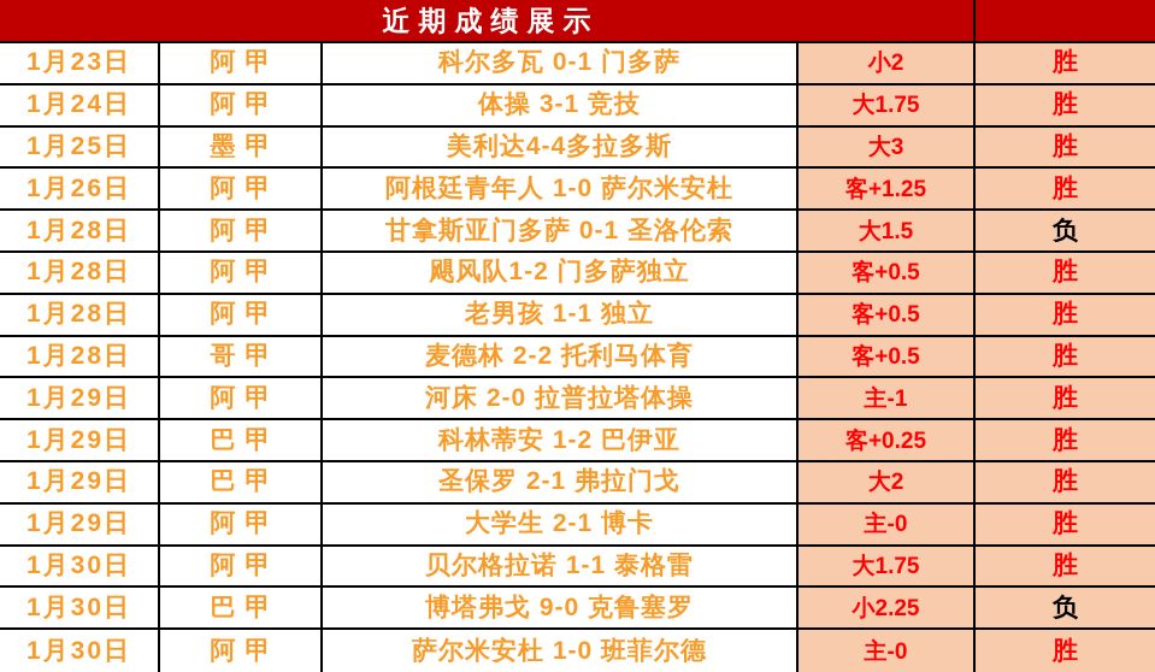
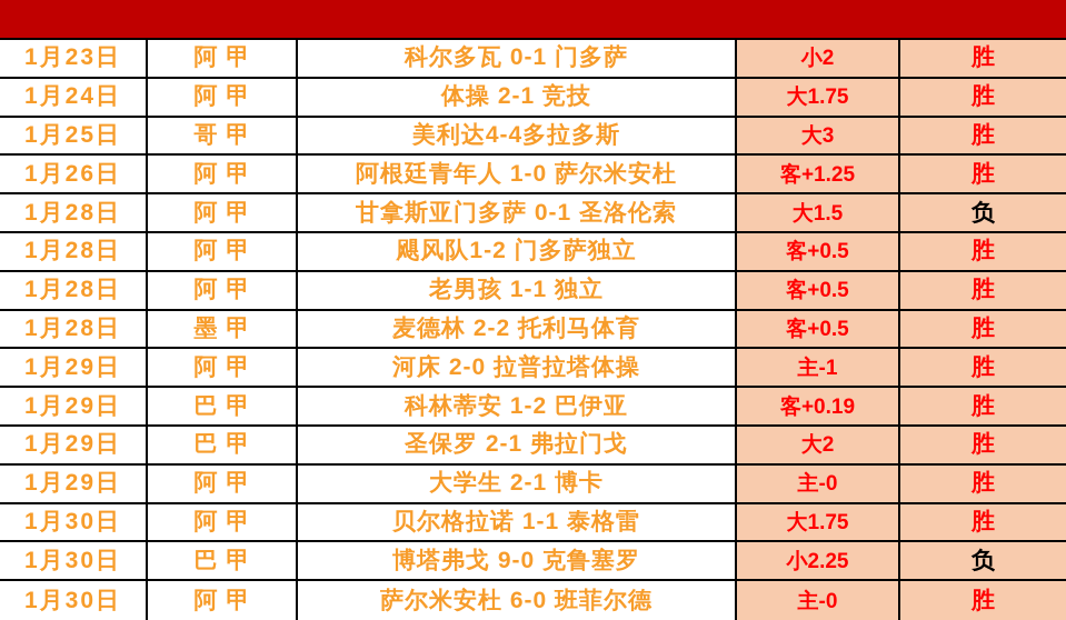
- 近期成绩展示
  1月23日
  阿甲
  科尔多瓦 0-1 门多萨
  小2
  胜
  1月24日
  阿甲
- 体操 3-1 竞技
+ 体操 2-1 竞技
  大1.75
  胜
  1月25日
- 墨甲
+ 哥甲
  美利达4-4多拉多斯
  大3
  胜
  1月26日
  阿甲
  阿根廷青年人 1-0 萨尔米安杜
  客+1.25
  胜
  1月28日
  阿甲
  甘拿斯亚门多萨 0-1 圣洛伦索
  大1.5
  负
  1月28日
  阿甲
  飓风队1-2 门多萨独立
  客+0.5
  胜
  1月28日
  阿甲
  老男孩 1-1 独立
  客+0.5
  胜
  1月28日
- 哥甲
+ 墨甲
  麦德林 2-2 托利马体育
  客+0.5
  胜
  1月29日
  阿甲
  河床 2-0 拉普拉塔体操
  主-1
  胜
  1月29日
  巴甲
  科林蒂安 1-2 巴伊亚
- 客+0.25
+ 客+0.19
  胜
  1月29日
  巴甲
  圣保罗 2-1 弗拉门戈
  大2
  胜
  1月29日
  阿甲
  大学生 2-1 博卡
  主-0
  胜
  1月30日
  阿甲
  贝尔格拉诺 1-1 泰格雷
  大1.75
  胜
  1月30日
  巴甲
  博塔弗戈 9-0 克鲁塞罗
  小2.25
  负
  1月30日
  阿甲
- 萨尔米安杜 1-0 班菲尔德
+ 萨尔米安杜 6-0 班菲尔德
  主-0
  胜
